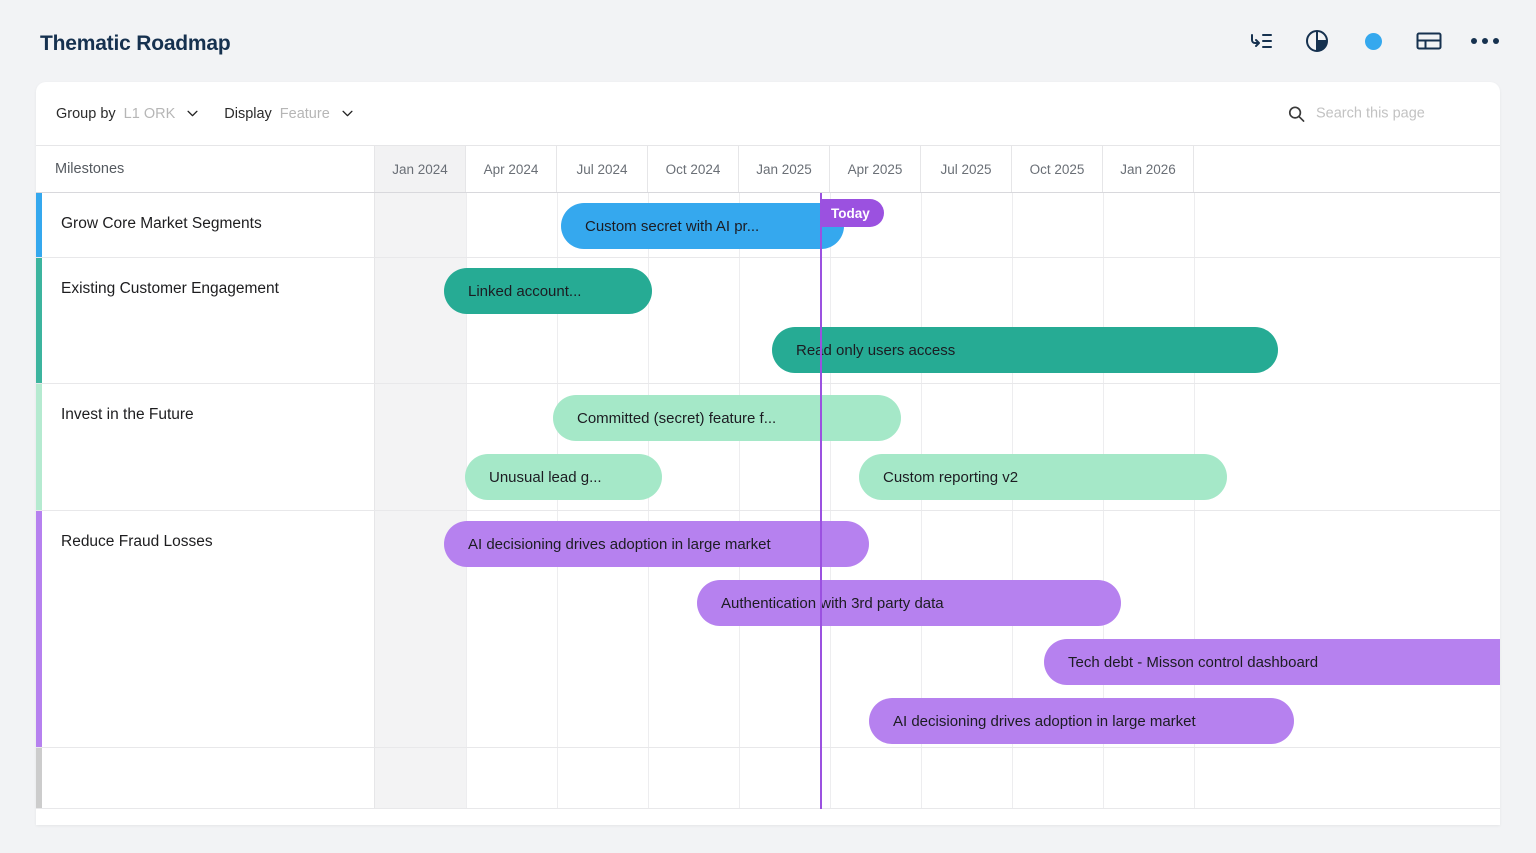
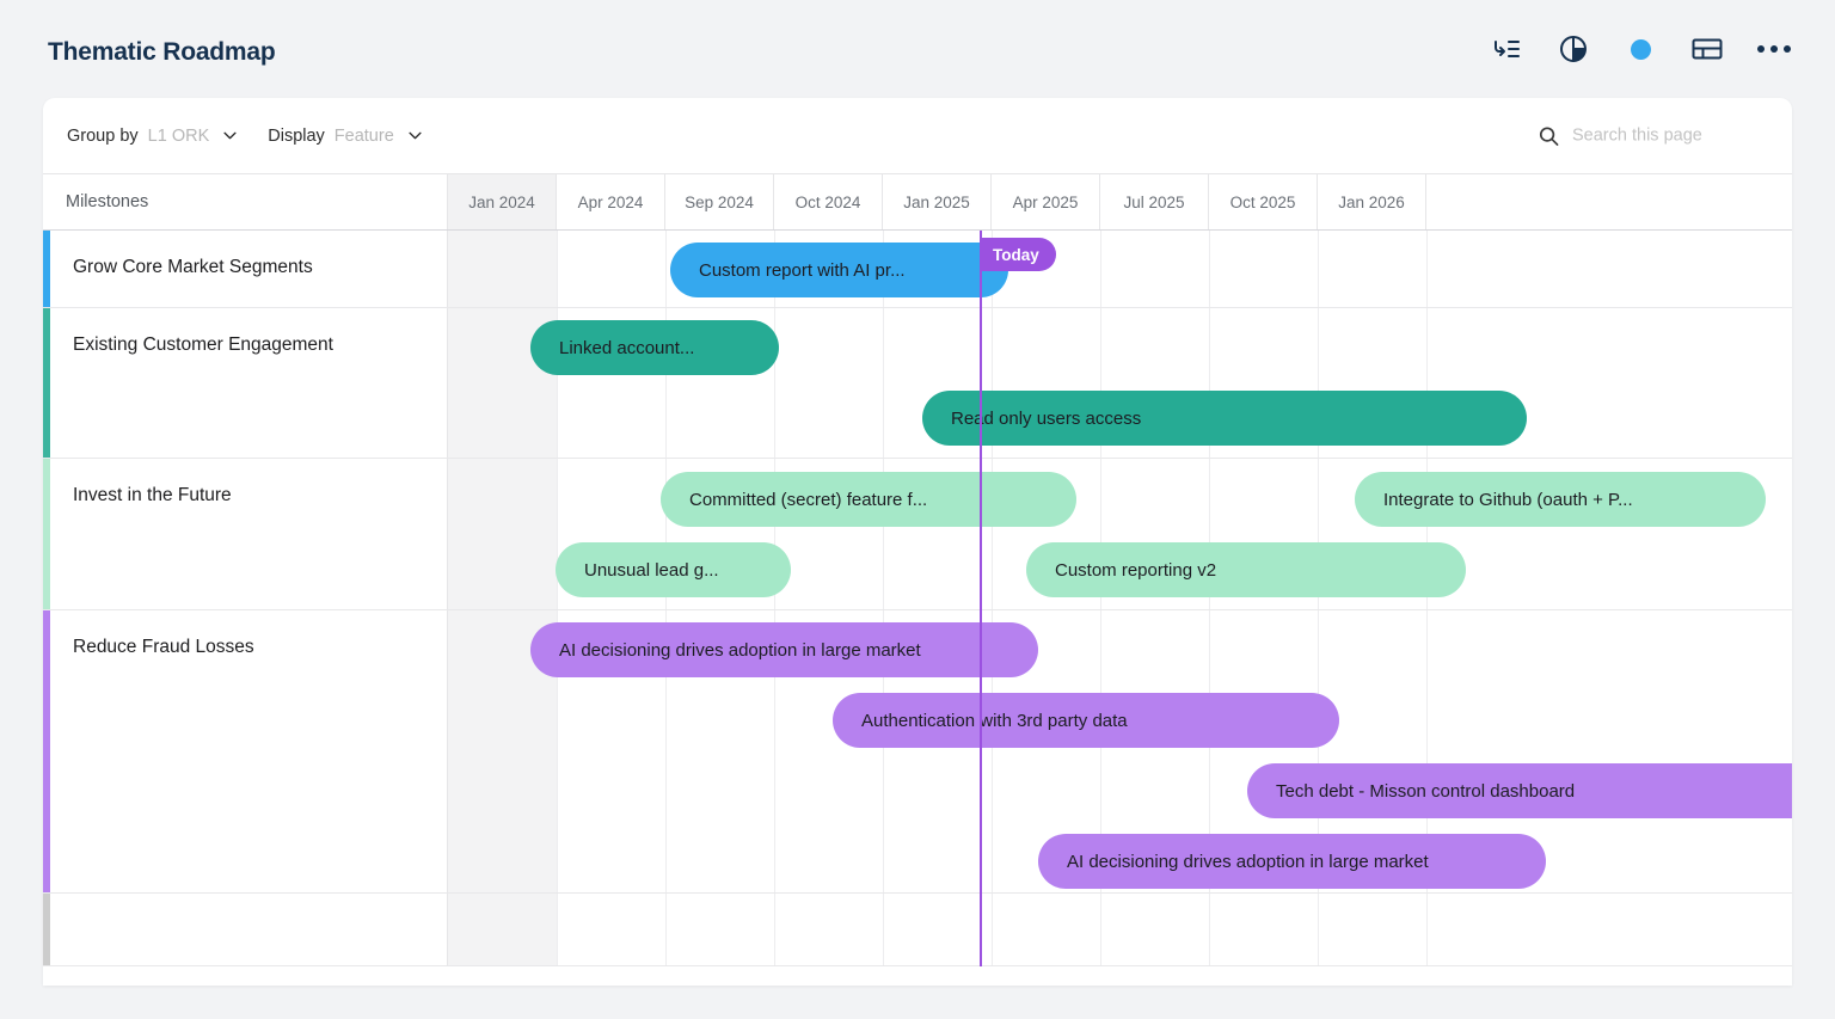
  Thematic Roadmap
  Group by
  L1 ORK
  Display
  Feature
  Search this page
  Milestones
  Jan 2024
  Apr 2024
- Jul 2024
+ Sep 2024
  Oct 2024
  Jan 2025
  Apr 2025
  Jul 2025
  Oct 2025
  Jan 2026
  Today
  Grow Core Market Segments
- Custom secret with AI pr...
+ Custom report with AI pr...
  Existing Customer Engagement
  Linked account...
  Red only users access
  Invest in the Future
  Committed (secret) feature f...
+ Integrate to Github (oauth + P...
  Unusual lead g...
  Custom reporting v2
  Reduce Fraud Losses
  AI decisioning drives adoption in large market
  Authentication with 3rd party data
  Tech debt - Misson control dashboard
  AI decisioning drives adoption in large market
